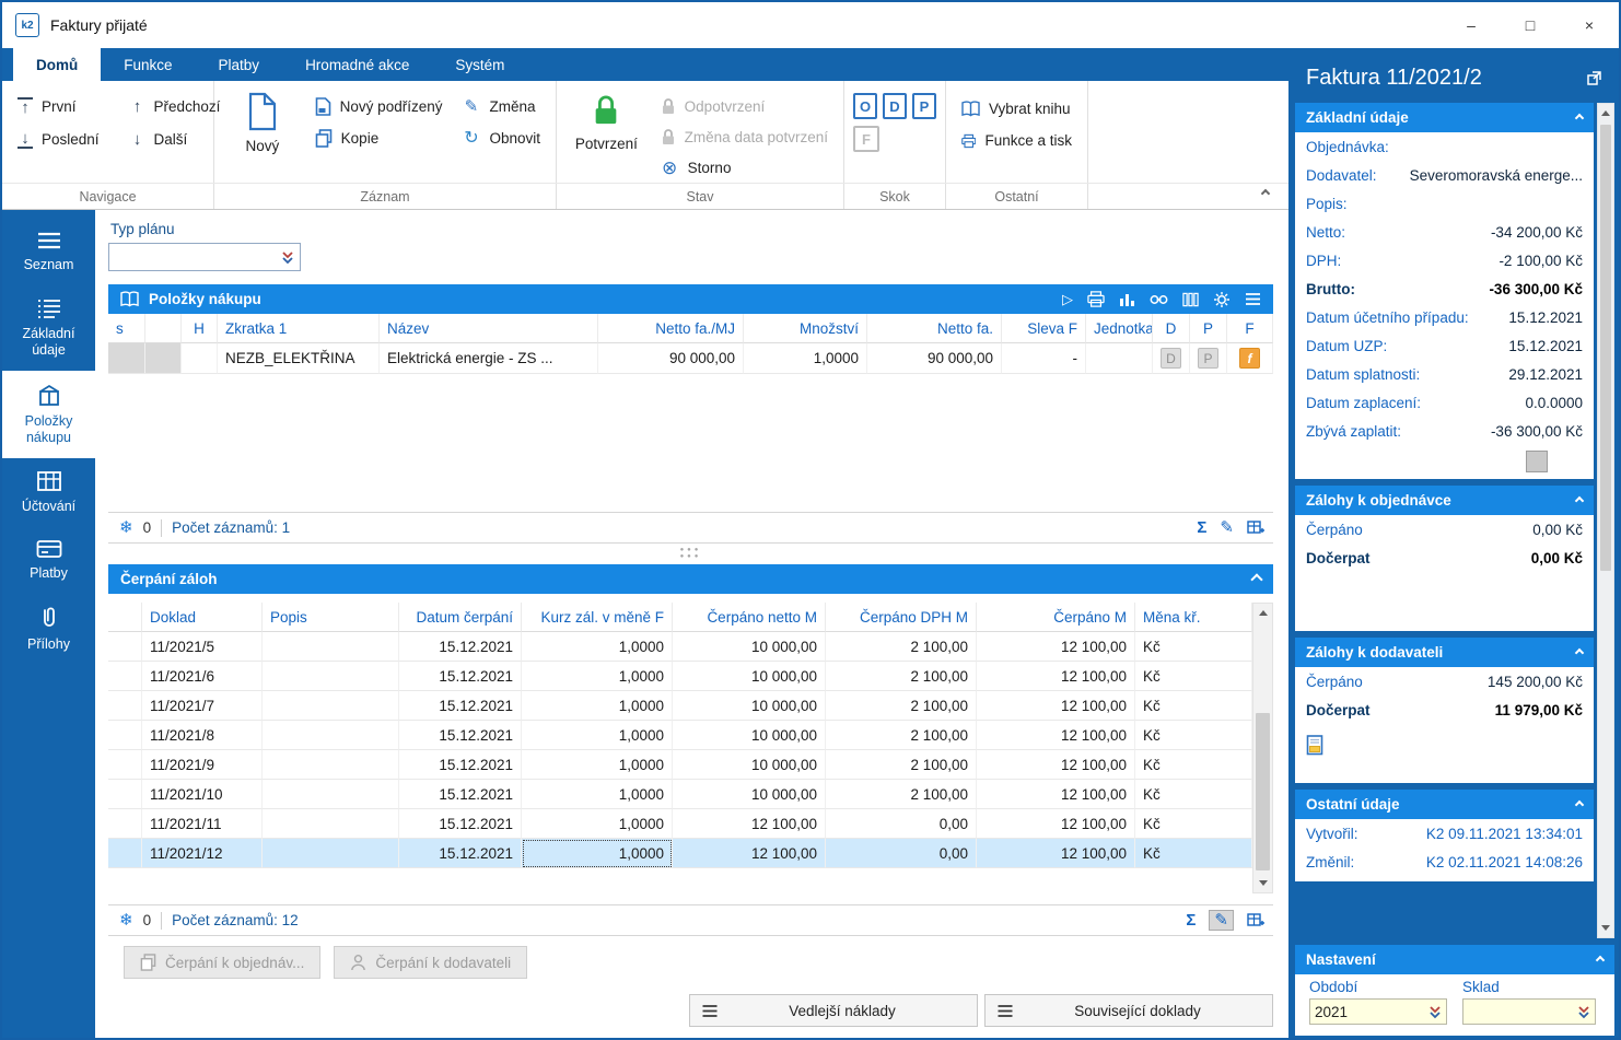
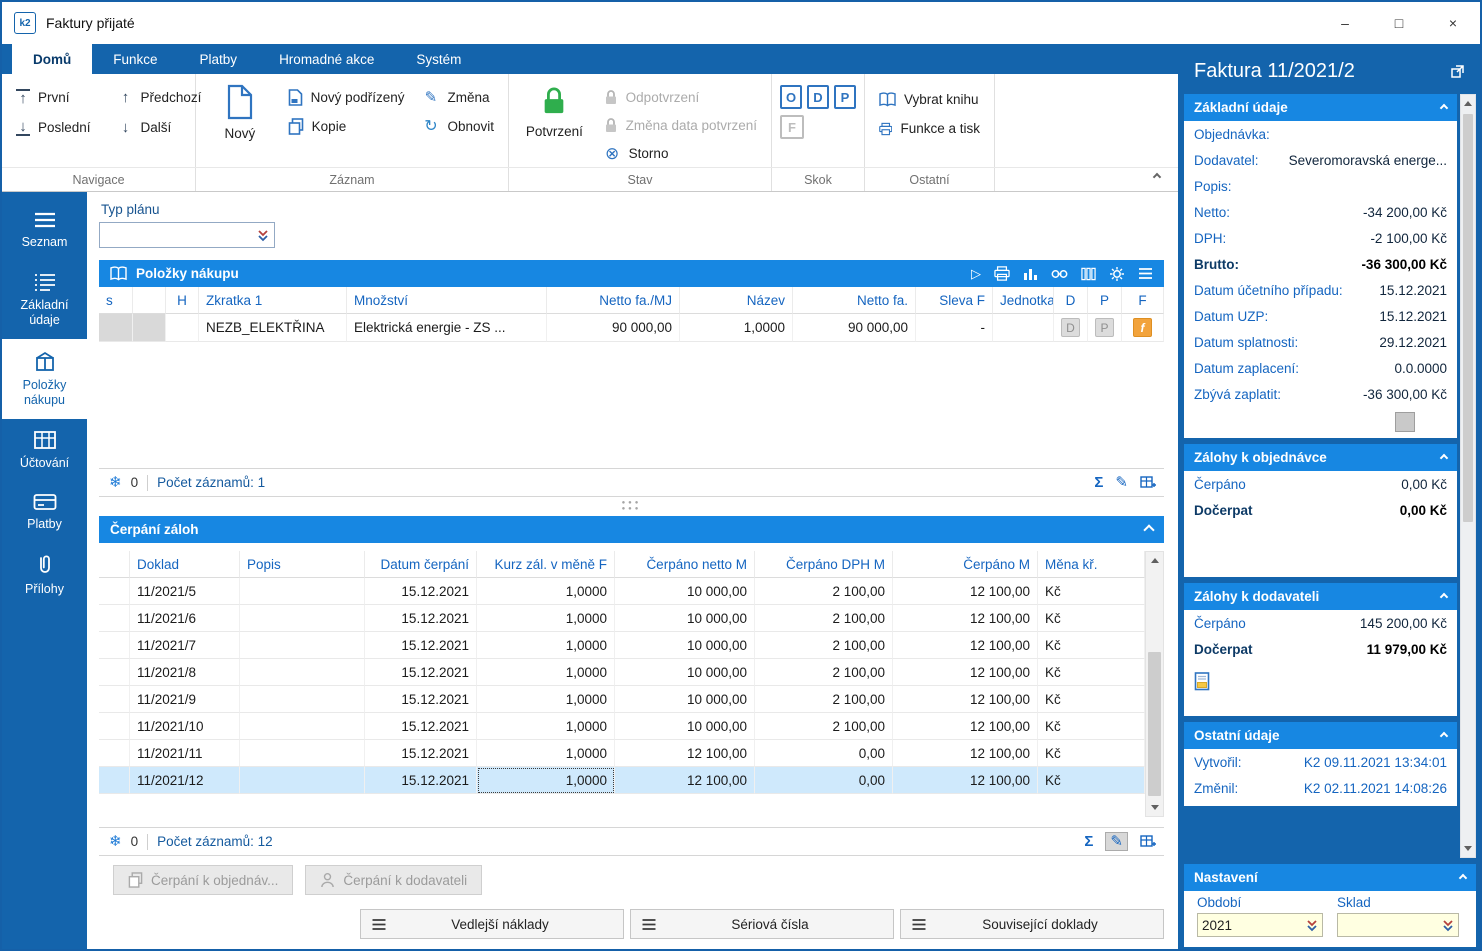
  k2
  Faktury přijaté
  –
  □
  ×
  Domů
  Funkce
  Platby
  Hromadné akce
  Systém
  ↑
  První
  ↓
  Poslední
  ↑
  Předchozí
  ↓
  Další
  Navigace
  Nový
  Nový podřízený
  Kopie
  ✎
  Změna
  ↻
  Obnovit
  Záznam
  Potvrzení
  Odpotvrzení
  Změna data potvrzení
  ⊗
  Storno
  Stav
  O
  D
  P
  F
  Skok
  Vybrat knihu
  Funkce a tisk
  Ostatní
  Seznam
  Základní údaje
  Položky nákupu
  Účtování
  Platby
  Přílohy
  Typ plánu
  Položky nákupu
  ▷
  s
  H
  Zkratka 1
- Název
+ Množství
  Netto fa./MJ
- Množství
+ Název
  Netto fa.
  Sleva F
  Jednotka
  D
  P
  F
  NEZB_ELEKTŘINA
  Elektrická energie - ZS ...
  90 000,00
  1,0000
  90 000,00
  -
  D
  P
  f
  ❄
  0
  Počet záznamů: 1
  Σ
  ✎
  Čerpání záloh
  Doklad
  Popis
  Datum čerpání
  Kurz zál. v měně F
  Čerpáno netto M
  Čerpáno DPH M
  Čerpáno M
  Měna kř.
  11/2021/5
  15.12.2021
  1,0000
  10 000,00
  2 100,00
  12 100,00
  Kč
  11/2021/6
  15.12.2021
  1,0000
  10 000,00
  2 100,00
  12 100,00
  Kč
  11/2021/7
  15.12.2021
  1,0000
  10 000,00
  2 100,00
  12 100,00
  Kč
  11/2021/8
  15.12.2021
  1,0000
  10 000,00
  2 100,00
  12 100,00
  Kč
  11/2021/9
  15.12.2021
  1,0000
  10 000,00
  2 100,00
  12 100,00
  Kč
  11/2021/10
  15.12.2021
  1,0000
  10 000,00
  2 100,00
  12 100,00
  Kč
  11/2021/11
  15.12.2021
  1,0000
  12 100,00
  0,00
  12 100,00
  Kč
  11/2021/12
  15.12.2021
  1,0000
  12 100,00
  0,00
  12 100,00
  Kč
  ❄
  0
  Počet záznamů: 12
  Σ
  ✎
  Čerpání k objednáv...
  Čerpání k dodavateli
  Vedlejší náklady
+ Sériová čísla
  Související doklady
  Faktura 11/2021/2
  Základní údaje
  Objednávka:
  Dodavatel:
  Severomoravská energe...
  Popis:
  Netto:
  -34 200,00 Kč
  DPH:
  -2 100,00 Kč
  Brutto:
  -36 300,00 Kč
  Datum účetního případu:
  15.12.2021
  Datum UZP:
  15.12.2021
  Datum splatnosti:
  29.12.2021
  Datum zaplacení:
  0.0.0000
  Zbývá zaplatit:
  -36 300,00 Kč
  Zálohy k objednávce
  Čerpáno
  0,00 Kč
  Dočerpat
  0,00 Kč
  Zálohy k dodavateli
  Čerpáno
  145 200,00 Kč
  Dočerpat
  11 979,00 Kč
  Ostatní údaje
  Vytvořil:
  K2 09.11.2021 13:34:01
  Změnil:
  K2 02.11.2021 14:08:26
  Nastavení
  Období
  2021
  Sklad
